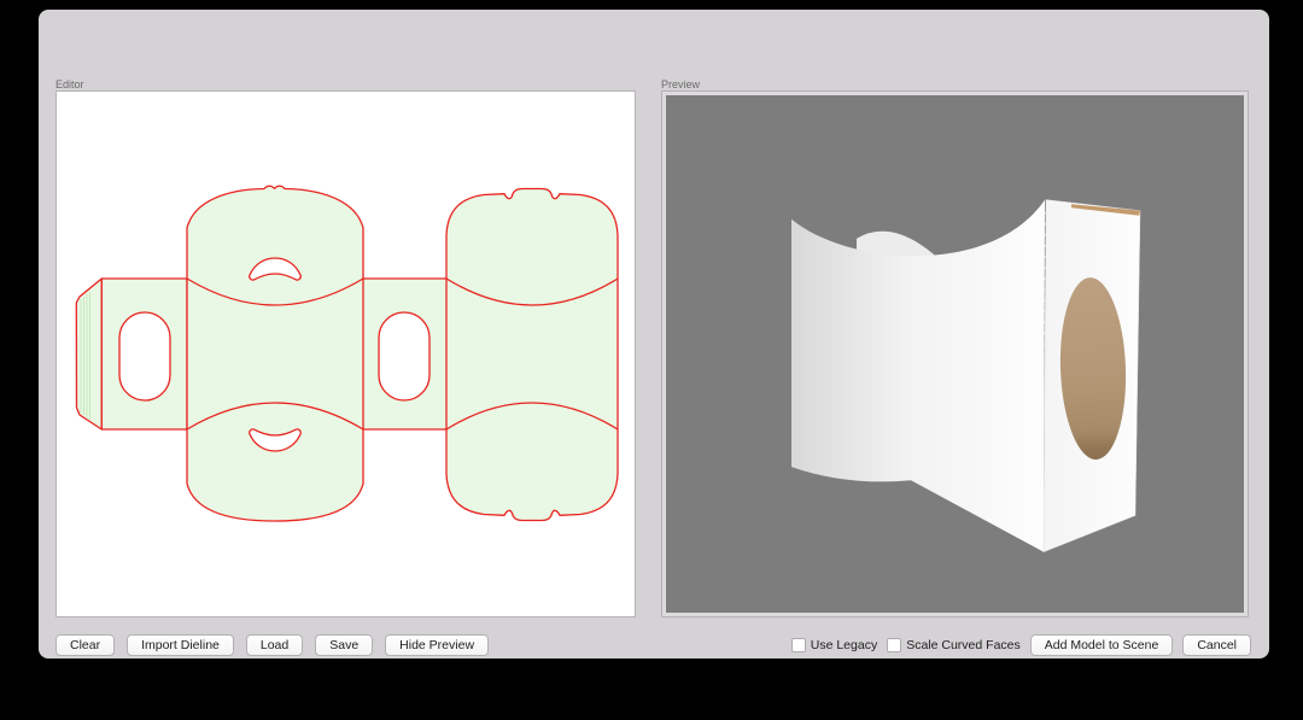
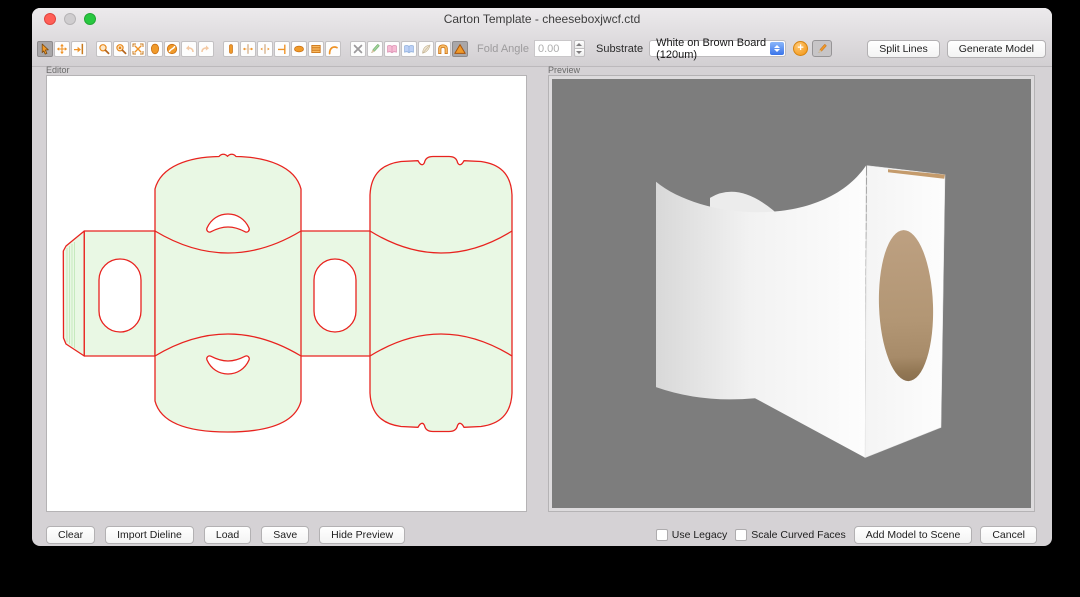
+ Carton Template - cheeseboxjwcf.ctd
+ Fold Angle
+ 0.00
+ Substrate
+ White on Brown Board (120um)
+ +
+ Split Lines
+ Generate Model
  Editor
  Preview
  Clear
  Import Dieline
  Load
  Save
  Hide Preview
  Use Legacy
  Scale Curved Faces
  Add Model to Scene
  Cancel
